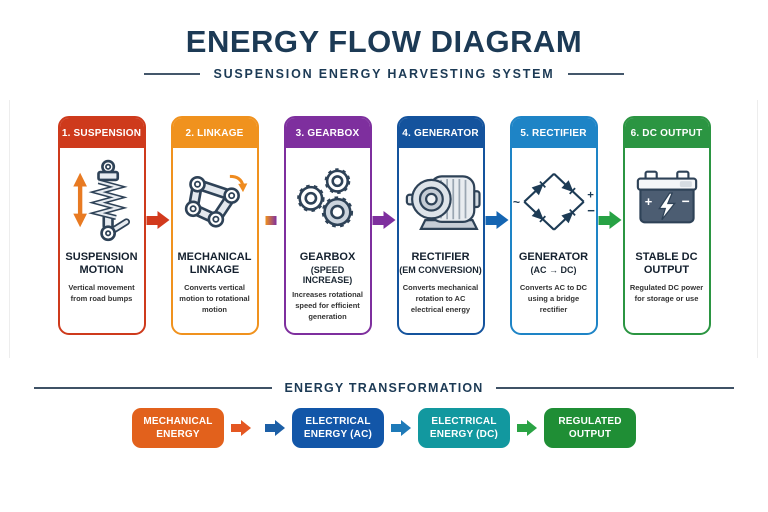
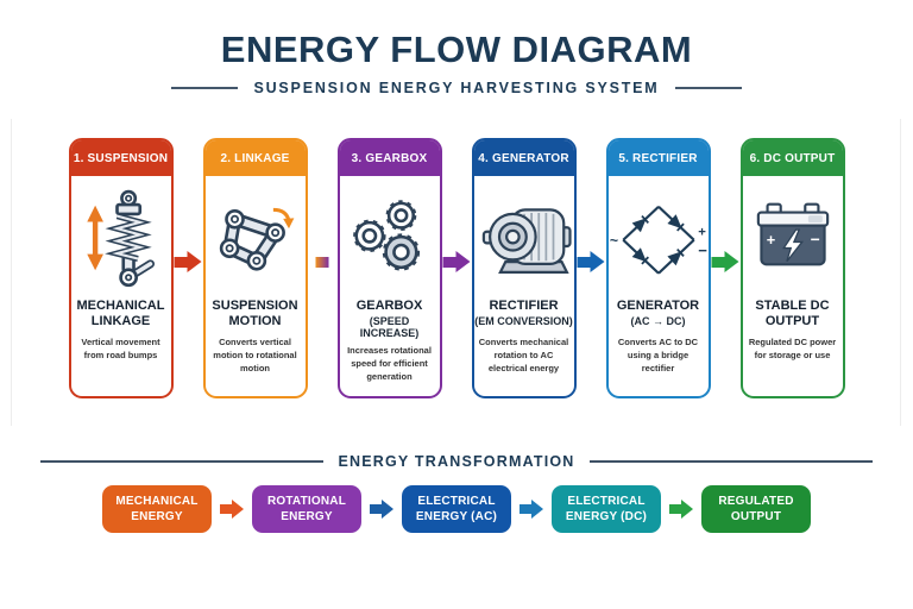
  ENERGY FLOW DIAGRAM
  SUSPENSION ENERGY HARVESTING SYSTEM
  1. SUSPENSION
- SUSPENSION MOTION
+ MECHANICAL LINKAGE
  Vertical movement from road bumps
  2. LINKAGE
- MECHANICAL LINKAGE
+ SUSPENSION MOTION
  Converts vertical motion to rotational motion
  3. GEARBOX
  GEARBOX
  (SPEED INCREASE)
  Increases rotational speed for efficient generation
  4. GENERATOR
  RECTIFIER
  (EM CONVERSION)
  Converts mechanical rotation to AC electrical energy
  5. RECTIFIER
  ~
  +
  −
  GENERATOR
  (AC → DC)
  Converts AC to DC using a bridge rectifier
  6. DC OUTPUT
  +
  −
  STABLE DC OUTPUT
  Regulated DC power for storage or use
  ENERGY TRANSFORMATION
  MECHANICAL ENERGY
+ ROTATIONAL ENERGY
  ELECTRICAL ENERGY (AC)
  ELECTRICAL ENERGY (DC)
  REGULATED OUTPUT
